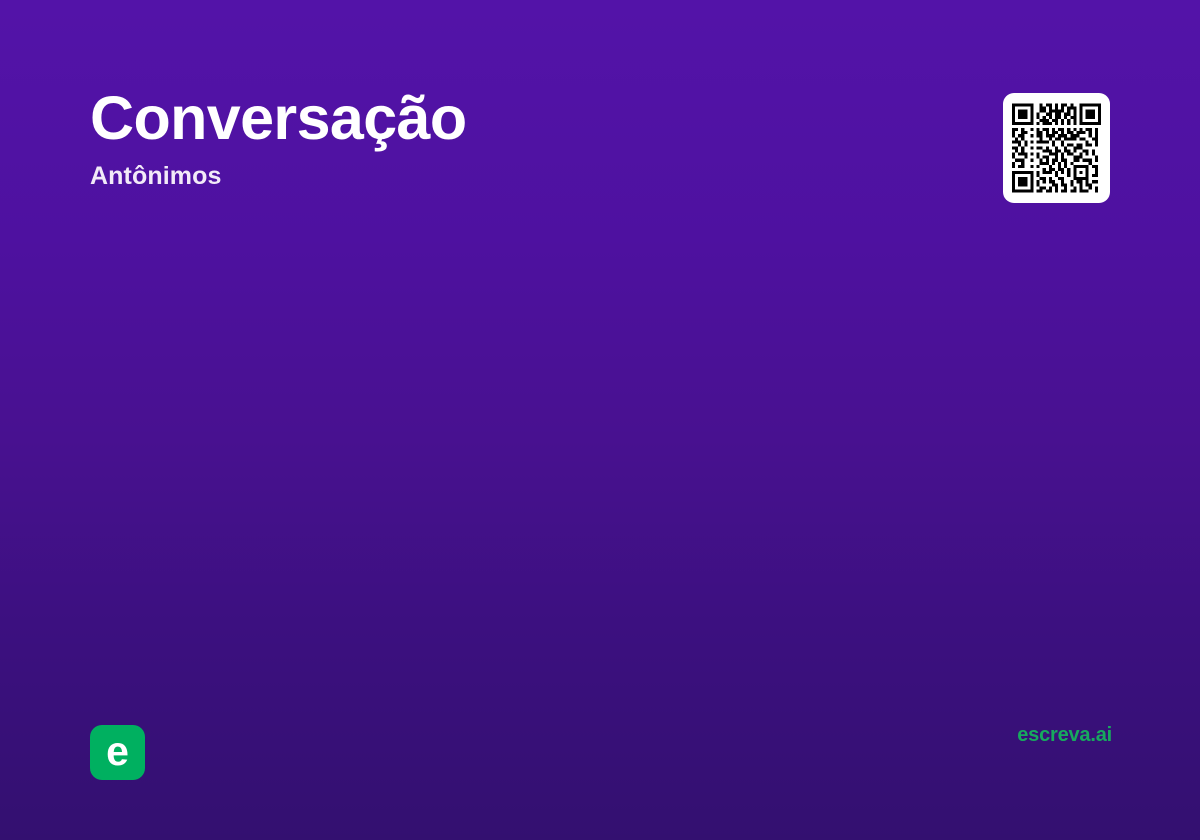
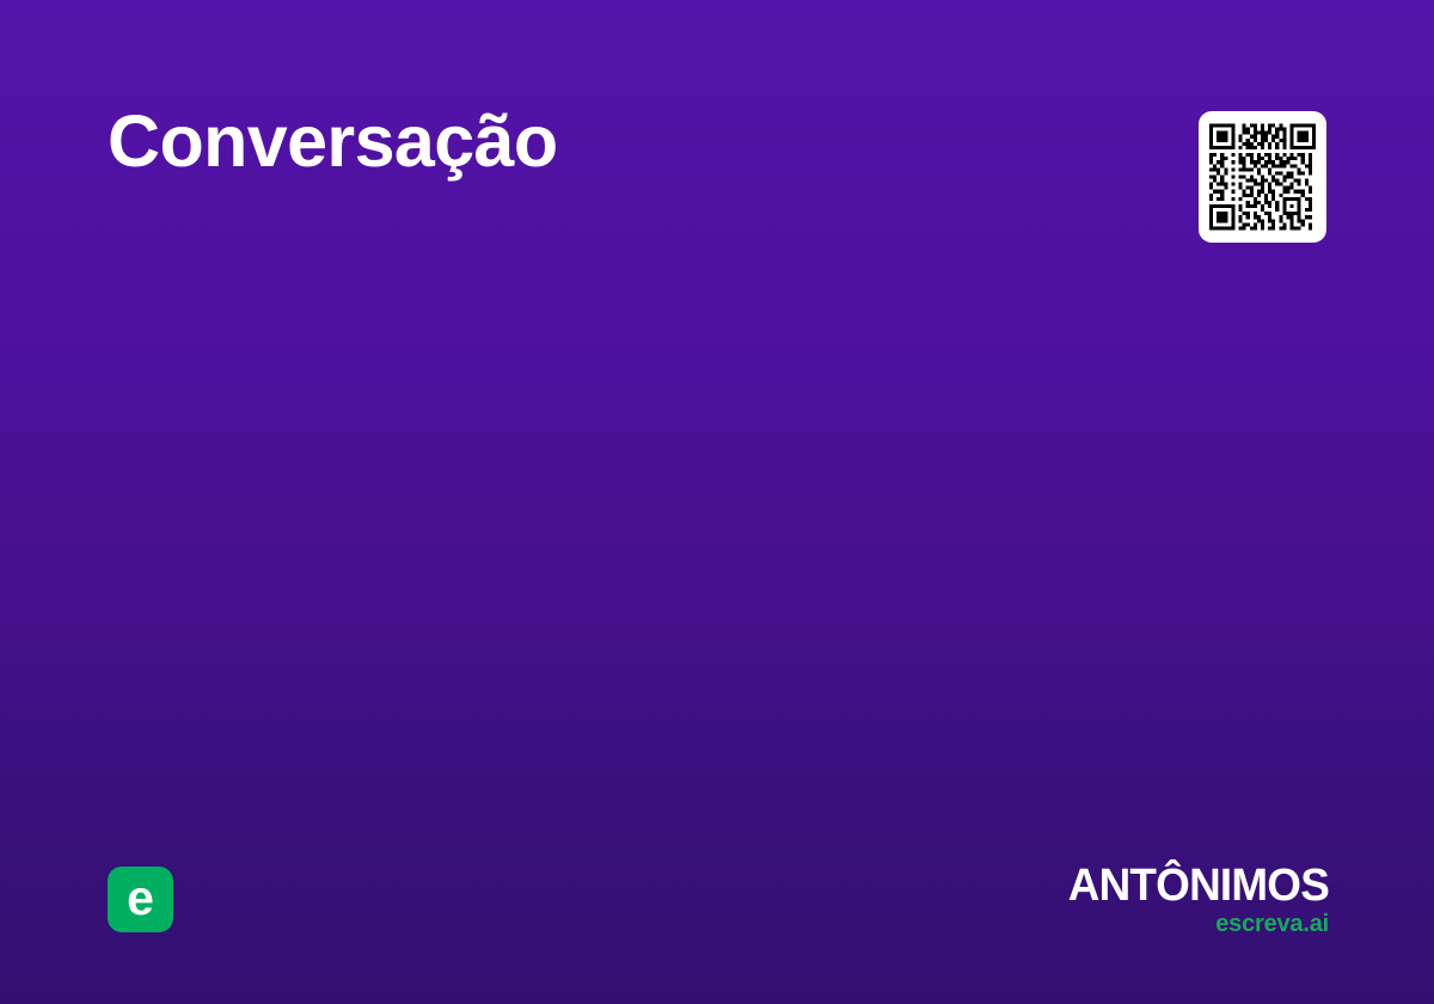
  Conversação
- Antônimos
  e
+ ANTÔNIMOS
  escreva.ai
